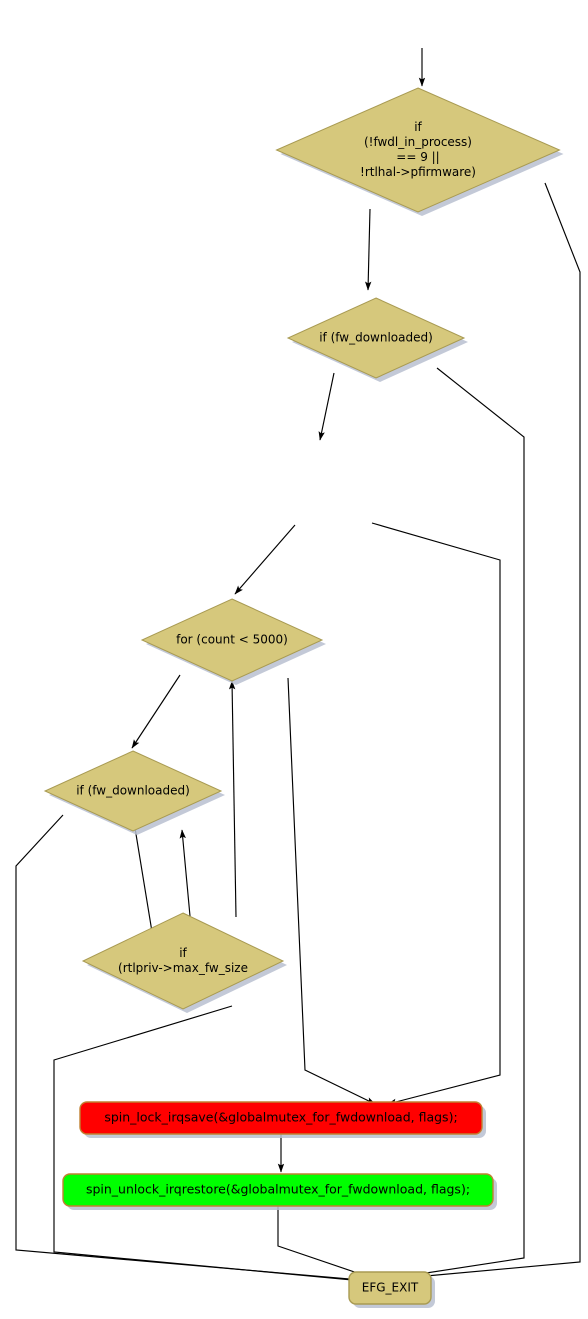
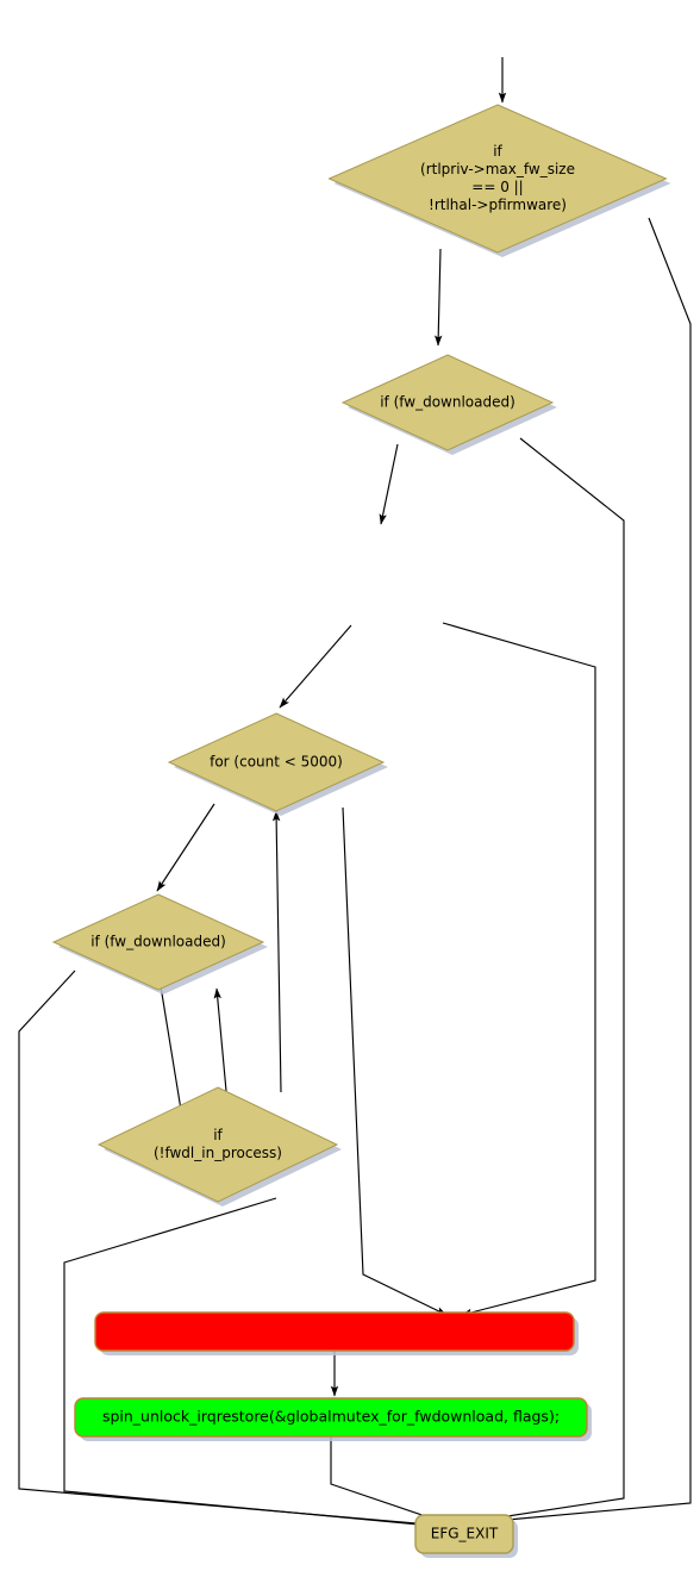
  if
- (!fwdl_in_process)
+ (rtlpriv->max_fw_size
- == 9 ||
+ == 0 ||
  !rtlhal->pfirmware)
  if (fw_downloaded)
  for (count < 5000)
  if (fw_downloaded)
  if
- (rtlpriv->max_fw_size
+ (!fwdl_in_process)
- spin_lock_irqsave(&globalmutex_for_fwdownload, flags);
  spin_unlock_irqrestore(&globalmutex_for_fwdownload, flags);
  EFG_EXIT
